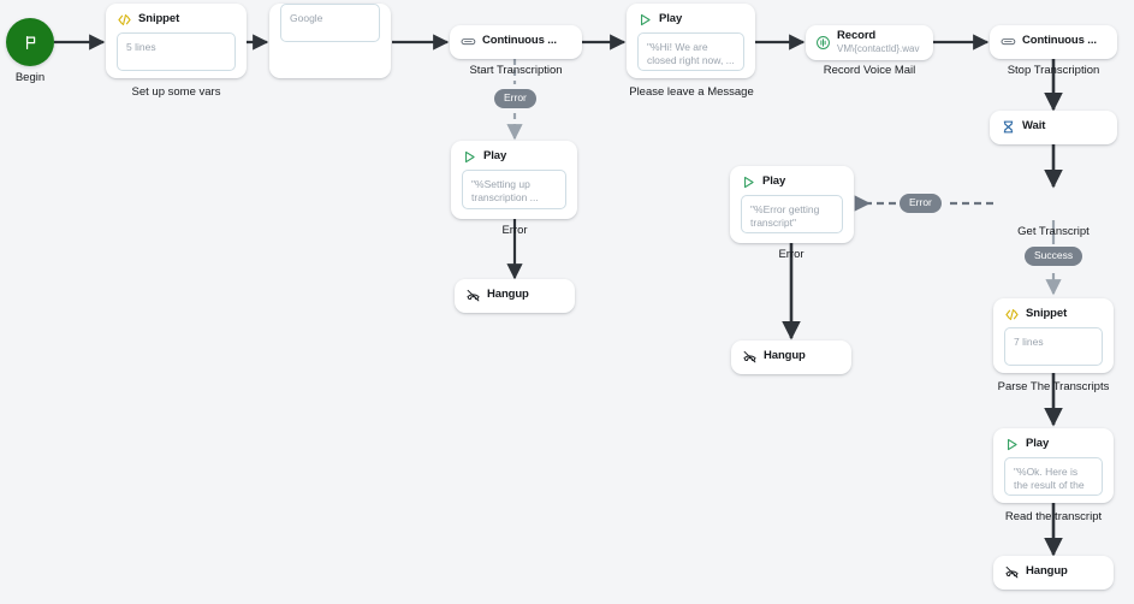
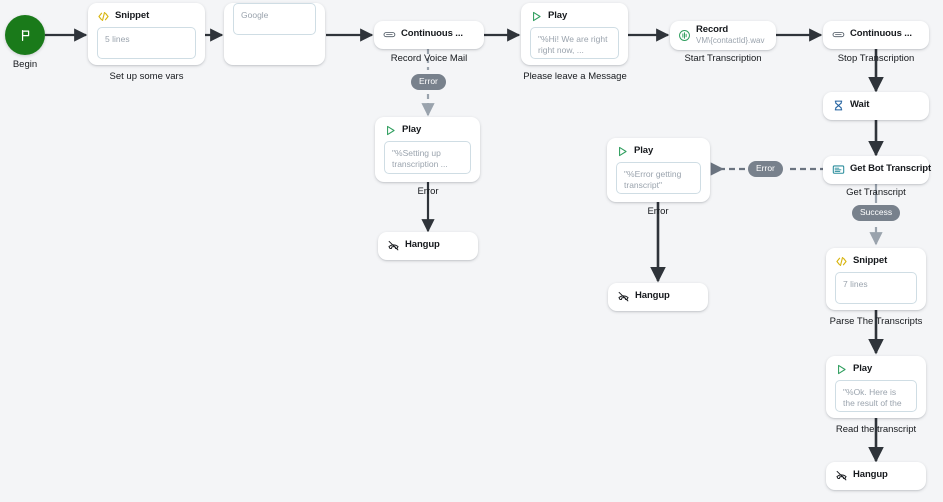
  Begin
  Snippet
  5 lines
  Set up some vars
  Google
  Continuous ...
- Start Transcription
+ Record Voice Mail
  Error
  Play
- "%Hi! We are closed right now, ...
+ "%Hi! We are right right now, ...
  Please leave a Message
  Record
  VM\{contactId}.wav
- Record Voice Mail
+ Start Transcription
  Continuous ...
  Stop Transcription
  Wait
+ Get Bot Transcript
  Get Transcript
  Success
  Error
  Snippet
  7 lines
  Parse The Transcripts
  Play
  "%Ok. Here is the result of the
  Read the transcript
  Hangup
  Play
  "%Setting up transcription ...
  Error
  Hangup
  Play
  "%Error getting transcript"
  Error
  Hangup
